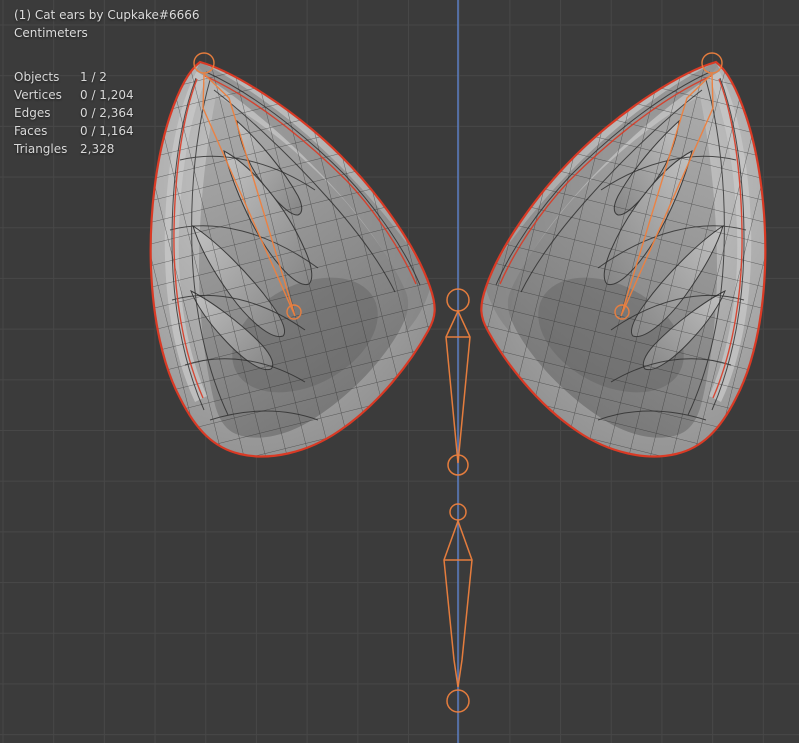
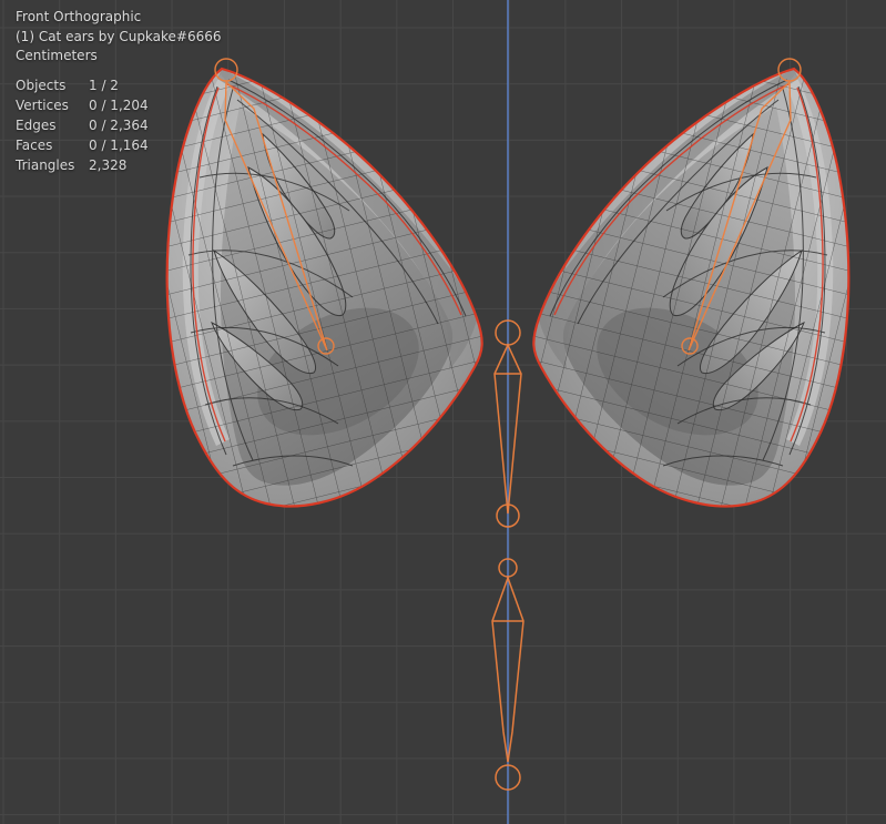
+ Front Orthographic
  (1) Cat ears by Cupkake#6666
  Centimeters
  Objects
  1 / 2
  Vertices
  0 / 1,204
  Edges
  0 / 2,364
  Faces
  0 / 1,164
  Triangles
  2,328
